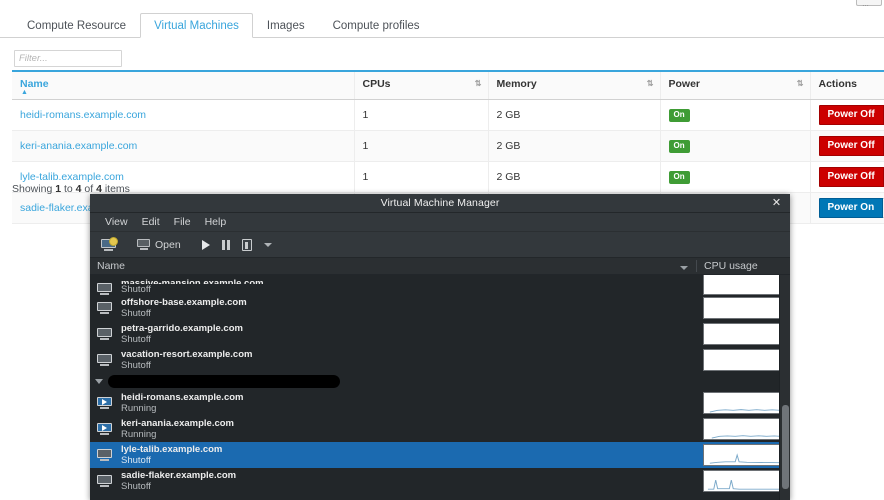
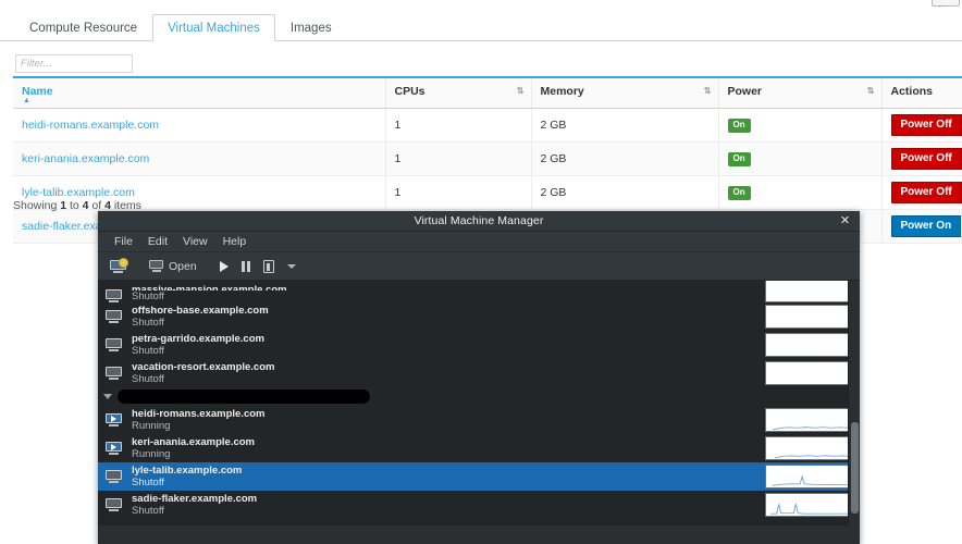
  Compute Resource
  Virtual Machines
  Images
- Compute profiles
  Filter...
  Name	CPUs ⇅	Memory ⇅	Power ⇅	Actions
  heidi-romans.example.com	1	2 GB	On	Power Off
  keri-anania.example.com	1	2 GB	On	Power Off
  lyle-talib.example.com	1	2 GB	On	Power Off
  Showing 1 to 4 of 4 items
  Virtual Machine Manager
  ✕
- View
+ File
  Edit
- File
+ View
  Help
  Open
- Name
- CPU usage
  massive-mansion.example.com
  Shutoff
  offshore-base.example.com
  Shutoff
  petra-garrido.example.com
  Shutoff
  vacation-resort.example.com
  Shutoff
  heidi-romans.example.com
  Running
  keri-anania.example.com
  Running
  lyle-talib.example.com
  Shutoff
  sadie-flaker.example.com
  Shutoff
